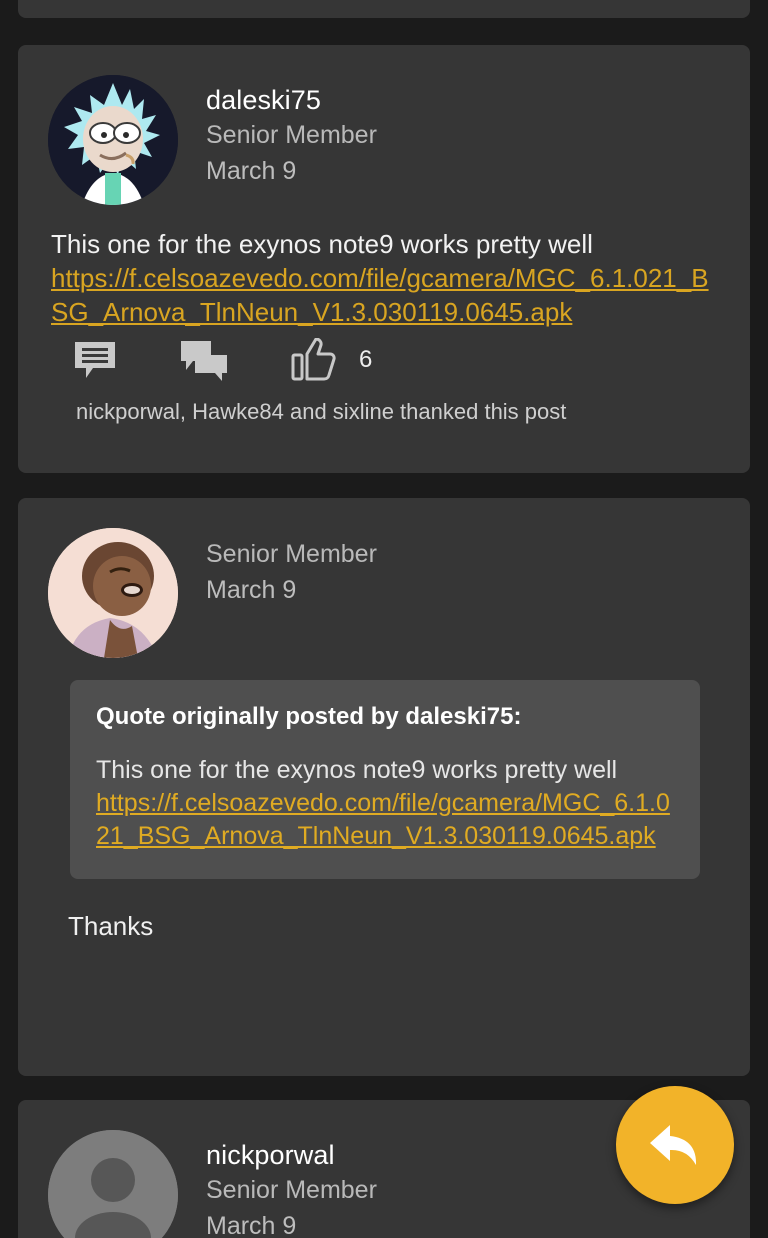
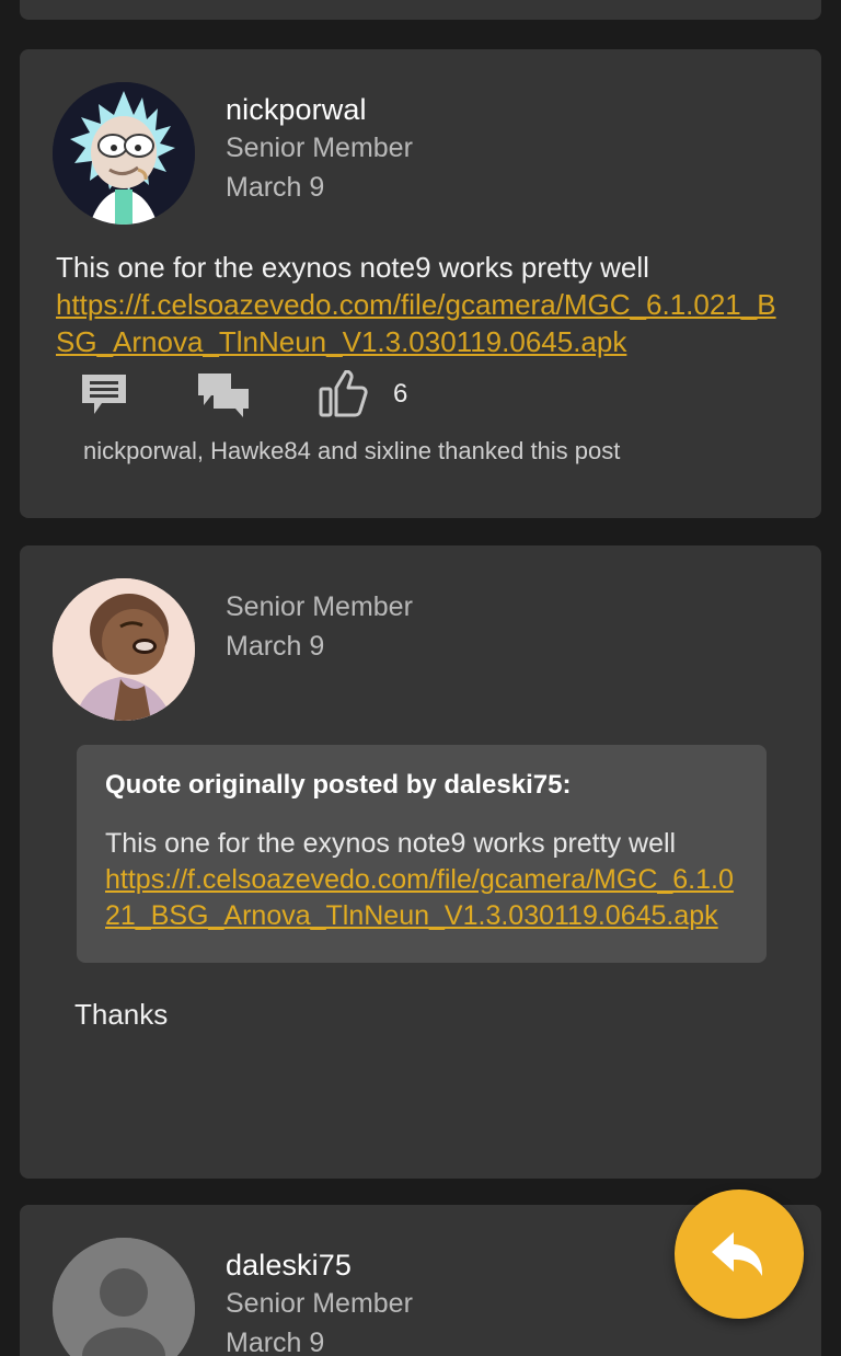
- daleski75
+ nickporwal
  Senior Member
  March 9
  This one for the exynos note9 works pretty well
  https://f.celsoazevedo.com/file/gcamera/MGC_6.1.021_BSG_Arnova_TlnNeun_V1.3.030119.0645.apk
  6
  nickporwal, Hawke84 and sixline thanked this post
  Senior Member
  March 9
  Quote originally posted by daleski75:
  This one for the exynos note9 works pretty well
  https://f.celsoazevedo.com/file/gcamera/MGC_6.1.021_BSG_Arnova_TlnNeun_V1.3.030119.0645.apk
  Thanks
- nickporwal
+ daleski75
  Senior Member
  March 9
